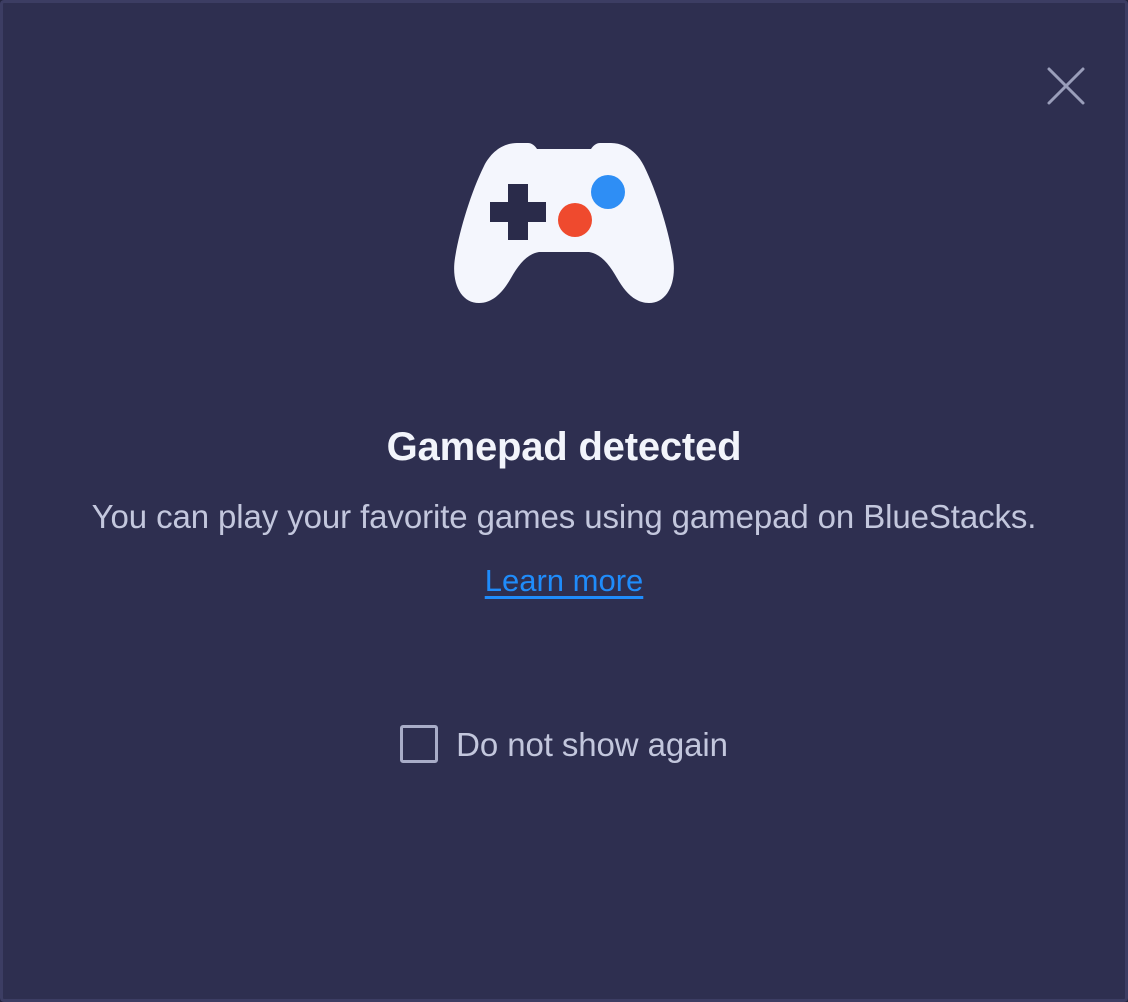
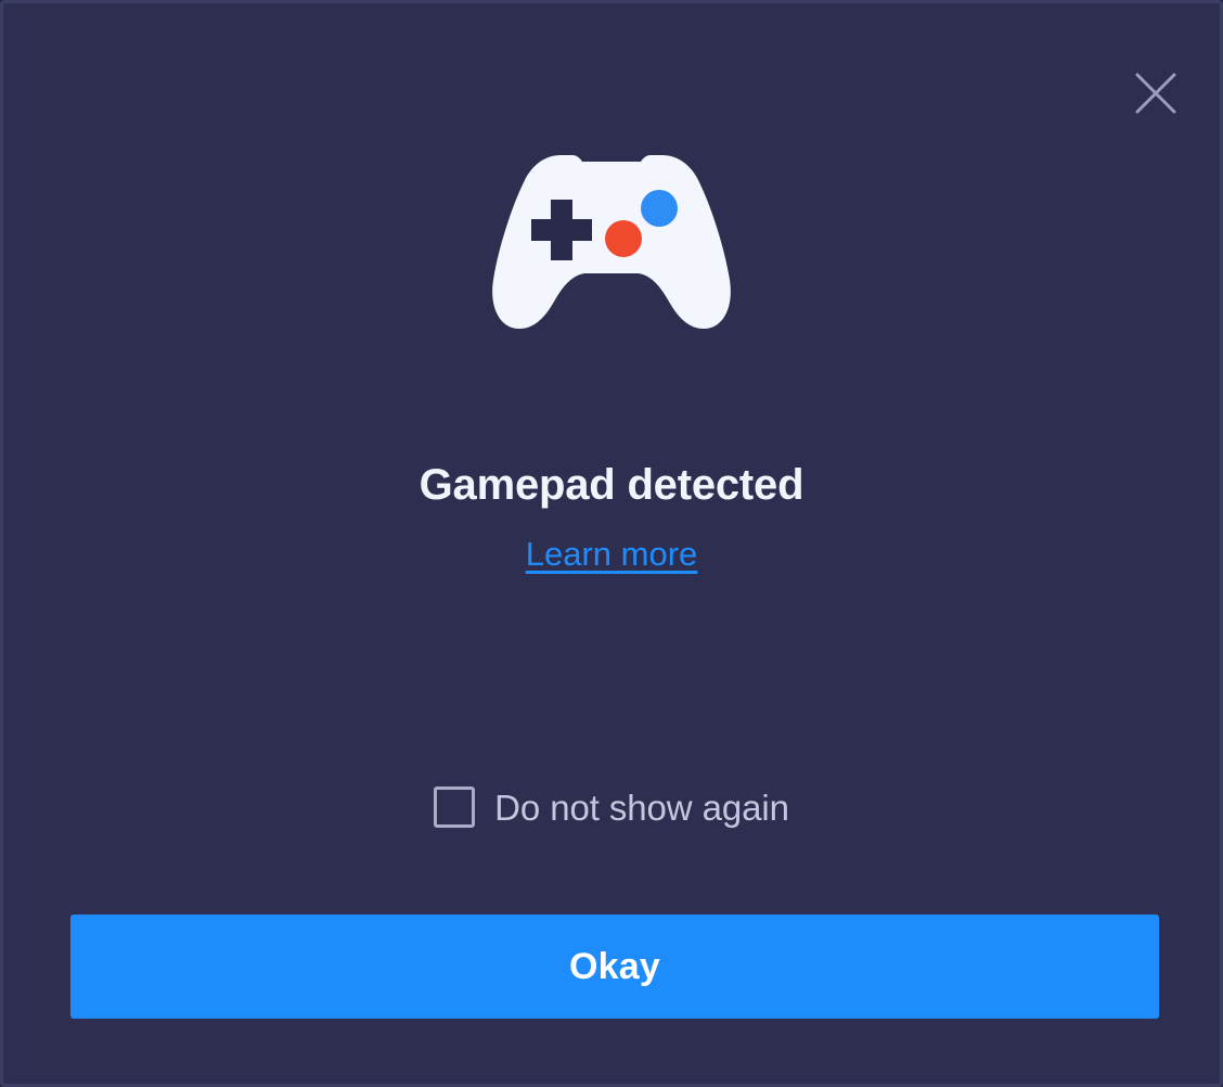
  Gamepad detected
- You can play your favorite games using gamepad on BlueStacks.
  Learn more
  Do not show again
+ Okay
